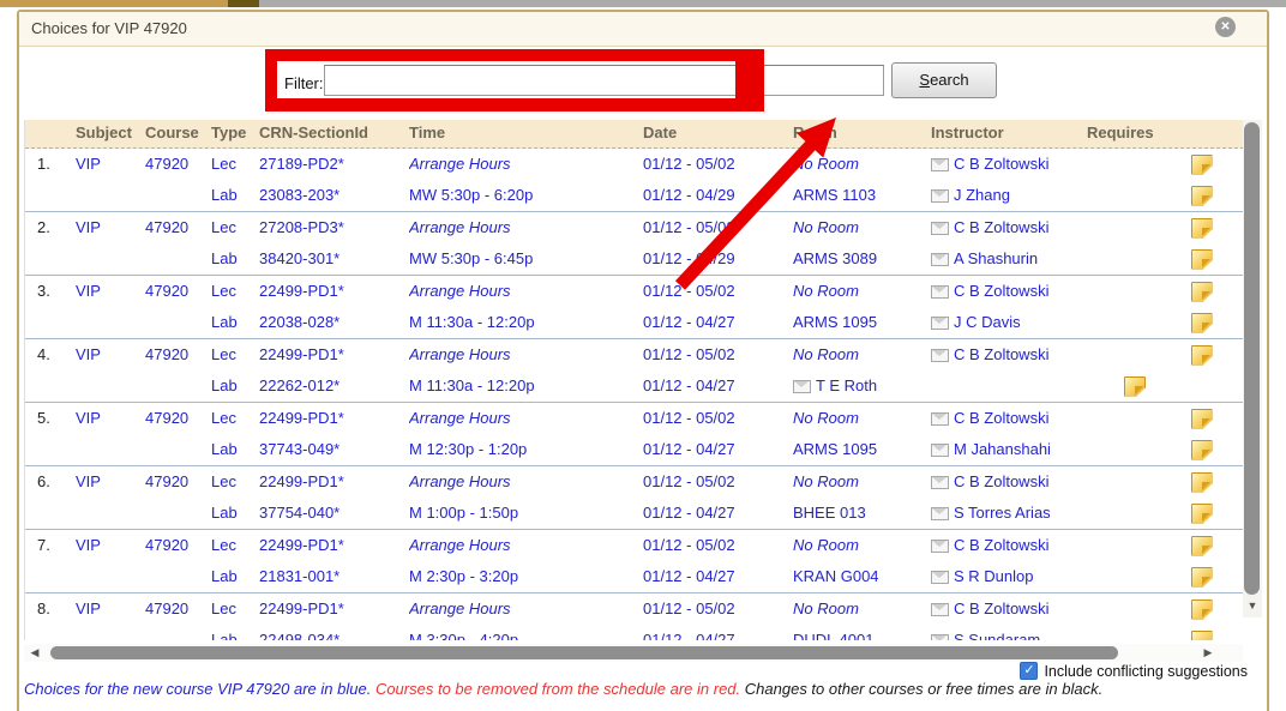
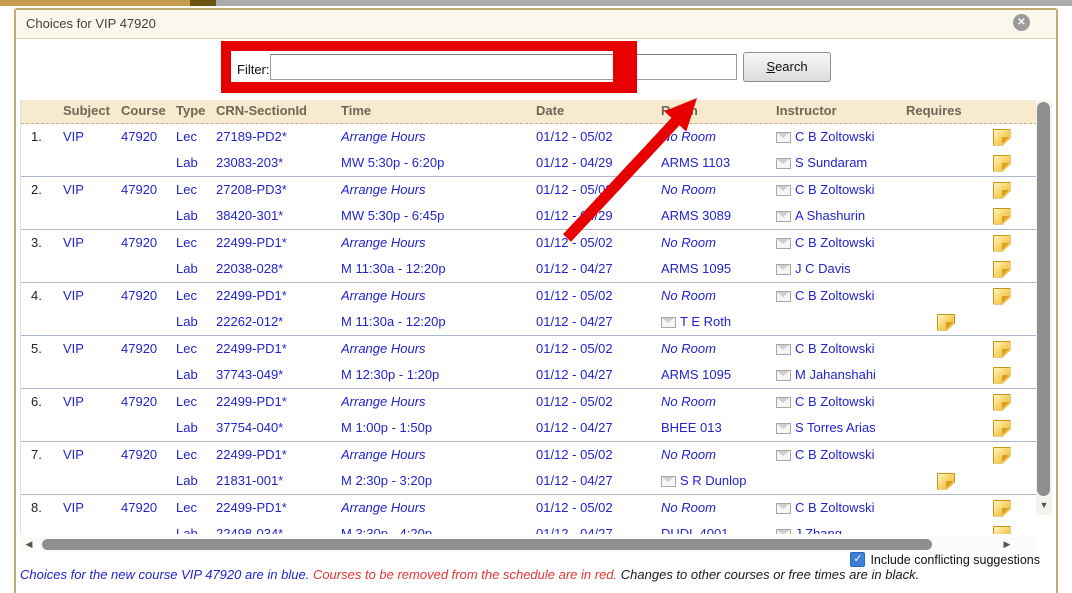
  Choices for VIP 47920
  ✕
  Filter:
  Search
  Subject
  Course
  Type
  CRN-SectionId
  Time
  Date
  Instructor
  Requires
  1.
  VIP
  47920
  Lec
  27189-PD2*
  Arrange Hours
  01/12 - 05/02
  o Room
  C B Zoltowski
  Lab
  23083-203*
  MW 5:30p - 6:20p
  01/12 - 04/29
  ARMS 1103
- J Zhang
+ S Sundaram
  2.
  VIP
  47920
  Lec
  27208-PD3*
  Arrange Hours
  01/12 - 05/0
  No Room
  C B Zoltowski
  Lab
  38420-301*
  MW 5:30p - 6:45p
  01/12 -/29
  ARMS 3089
  A Shashurin
  3.
  VIP
  47920
  Lec
  22499-PD1*
  Arrange Hours
  01/12 - 05/02
  No Room
  C B Zoltowski
  Lab
  22038-028*
  M 11:30a - 12:20p
  01/12 - 04/27
  ARMS 1095
  J C Davis
  4.
  VIP
  47920
  Lec
  22499-PD1*
  Arrange Hours
  01/12 - 05/02
  No Room
  C B Zoltowski
  Lab
  22262-012*
  M 11:30a - 12:20p
  01/12 - 04/27
  T E Roth
  5.
  VIP
  47920
  Lec
  22499-PD1*
  Arrange Hours
  01/12 - 05/02
  No Room
  C B Zoltowski
  Lab
  37743-049*
  M 12:30p - 1:20p
  01/12 - 04/27
  ARMS 1095
  M Jahanshahi
  6.
  VIP
  47920
  Lec
  22499-PD1*
  Arrange Hours
  01/12 - 05/02
  No Room
  C B Zoltowski
  Lab
  37754-040*
  M 1:00p - 1:50p
  01/12 - 04/27
  BHEE 013
  S Torres Arias
  7.
  VIP
  47920
  Lec
  22499-PD1*
  Arrange Hours
  01/12 - 05/02
  No Room
  C B Zoltowski
  Lab
  21831-001*
  M 2:30p - 3:20p
  01/12 - 04/27
- KRAN G004
  S R Dunlop
  8.
  VIP
  47920
  Lec
  22499-PD1*
  Arrange Hours
  01/12 - 05/02
  No Room
  C B Zoltowski
  Lab
  22498-034*
  M 3:30p - 4:20p
  01/12 - 04/27
  DUDL 4001
- S Sundaram
+ J Zhang
  ▼
  ◀
  ▶
  ✓
  Include conflicting suggestions
  Choices for the new course VIP 47920 are in blue. Courses to be removed from the schedule are in red. Changes to other courses or free times are in black.
